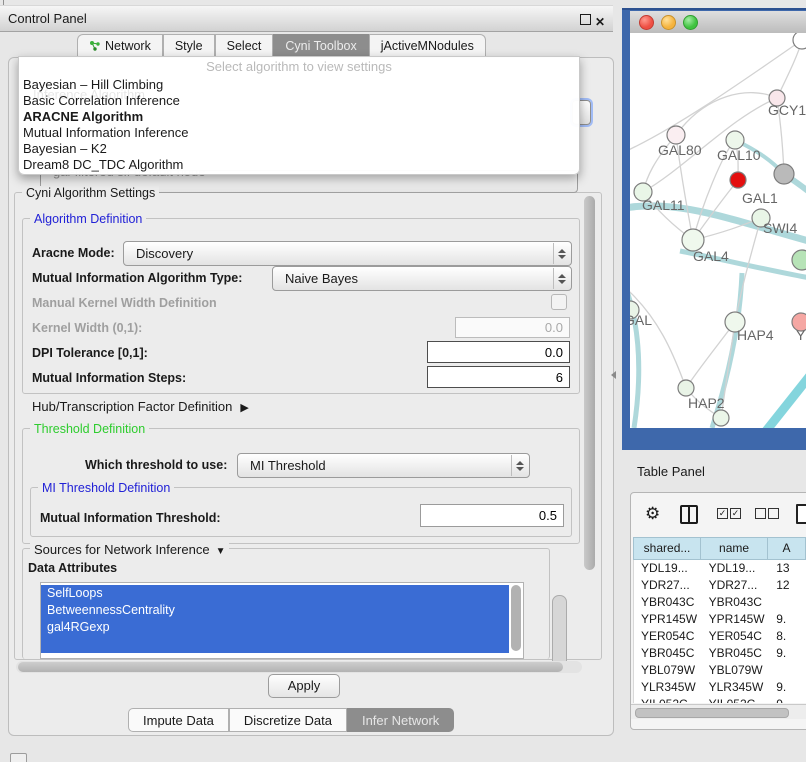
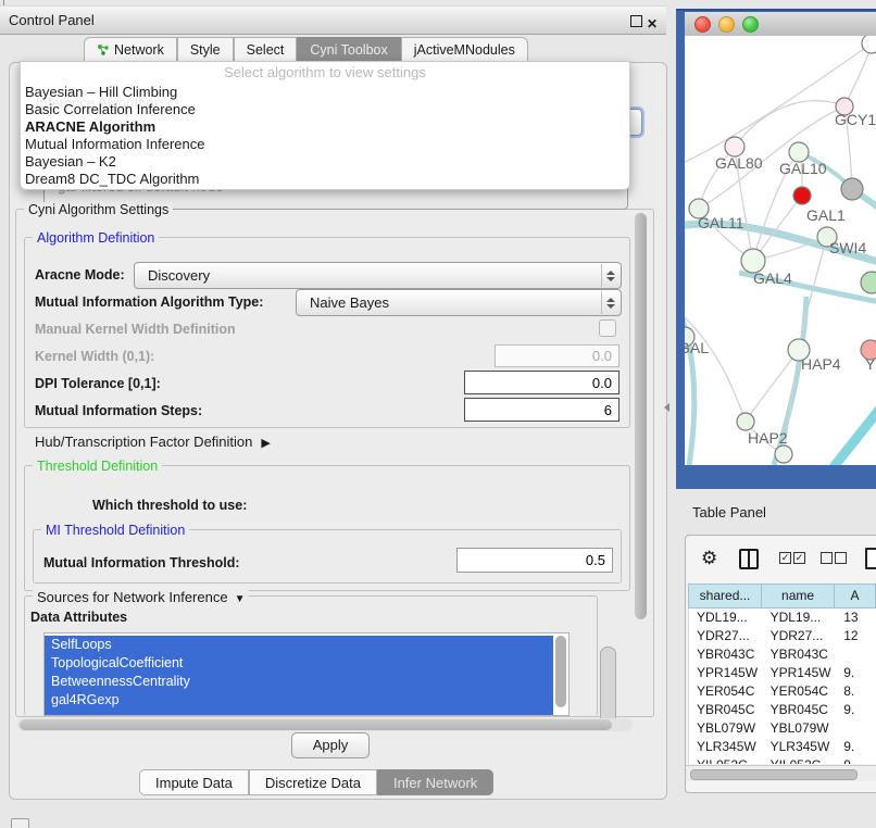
  Control Panel
  ✕
  Network
  Style
  Select
  Cyni Toolbox
  jActiveMNodules
  Select algorithm to view settings
  Bayesian – Hill Climbing
  Basic Correlation Inference
  ARACNE Algorithm
  Mutual Information Inference
  Bayesian – K2
  Dream8 DC_TDC Algorithm
  Inference Algorithm
  Cyni Algorithm Settings
  Algorithm Definition
  Aracne Mode:
  Discovery
  Mutual Information Algorithm Type:
  Naive Bayes
  Manual Kernel Width Definition
  Kernel Width (0,1):
  0.0
  DPI Tolerance [0,1]:
  0.0
  Mutual Information Steps:
  6
  Hub/Transcription Factor Definition ▶
  Threshold Definition
  Which threshold to use:
- MI Threshold
  MI Threshold Definition
  Mutual Information Threshold:
  0.5
  Sources for Network Inference ▼
  Data Attributes
  SelfLoops
+ TopologicalCoefficient
  BetweennessCentrality
  gal4RGexp
  Apply
  Impute Data
  Discretize Data
  Infer Network
  GCY1
  GAL80
  GAL10
  GAL1
  GAL11
  SWI4
  GAL4
  GAL
  HAP4
  Y
  HAP2
  Table Panel
  ⚙
  ✓
  ✓
  shared...
  name
  A
  YDL19...
  YDL19...
  13
  YDR27...
  YDR27...
  12
  YBR043C
  YBR043C
  YPR145W
  YPR145W
  9.
  YER054C
  YER054C
  8.
  YBR045C
  YBR045C
  9.
  YBL079W
  YBL079W
  YLR345W
  YLR345W
  9.
